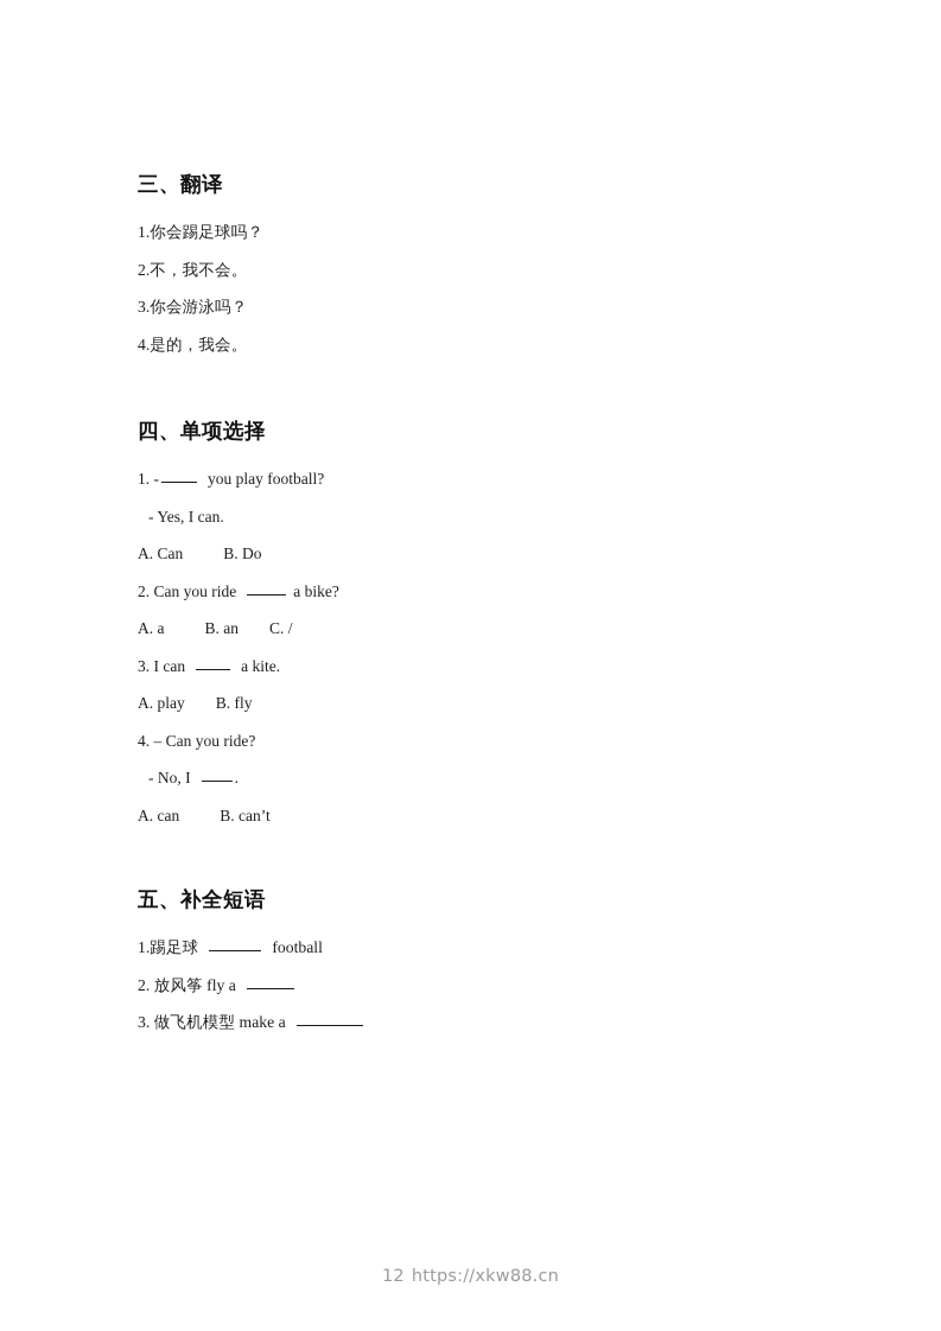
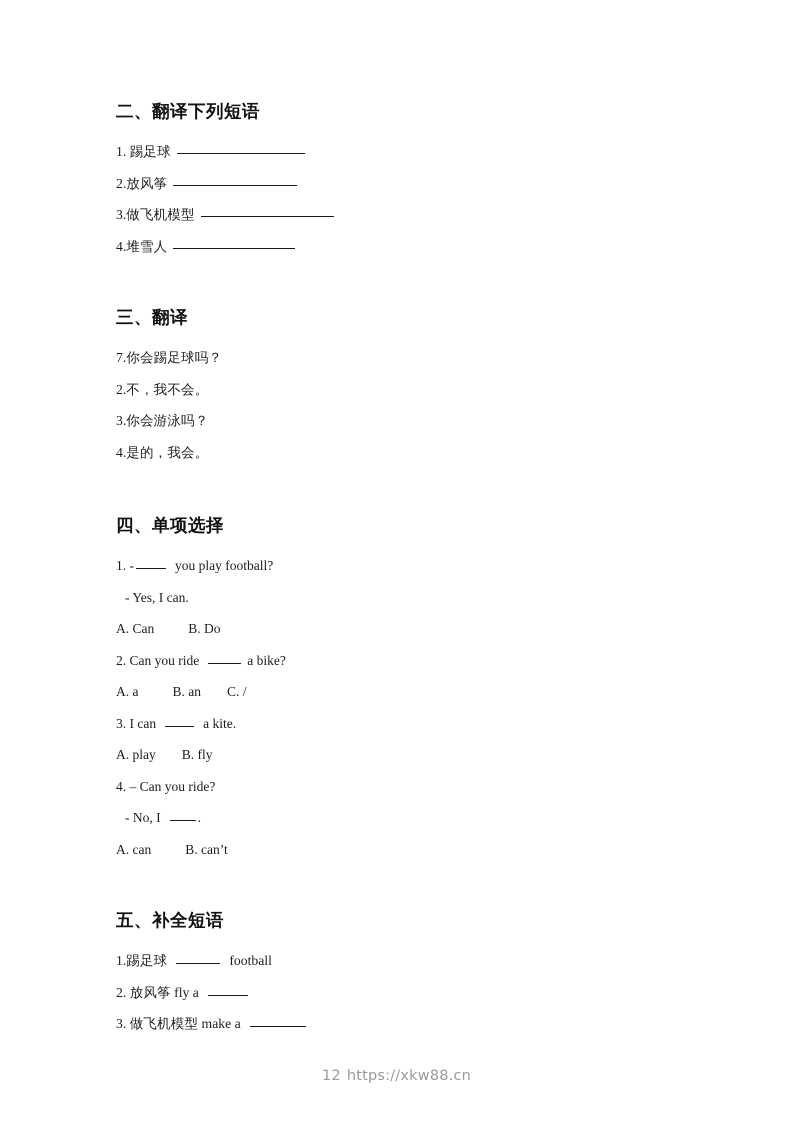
+ 二、翻译下列短语
+ 1. 踢足球
+ 2.放风筝
+ 3.做飞机模型
+ 4.堆雪人
  三、翻译
- 1.你会踢足球吗？
+ 7.你会踢足球吗？
  2.不，我不会。
  3.你会游泳吗？
  4.是的，我会。
  四、单项选择
  1. - you play football?
  - Yes, I can.
  A. Can B. Do
  2. Can you ride a bike?
  A. a B. an C. /
  3. I can a kite.
  A. play B. fly
  4. – Can you ride?
  - No, I .
  A. can B. can’t
  五、补全短语
  1.踢足球 football
  2. 放风筝 fly a
  3. 做飞机模型 make a
  12 https://xkw88.cn
